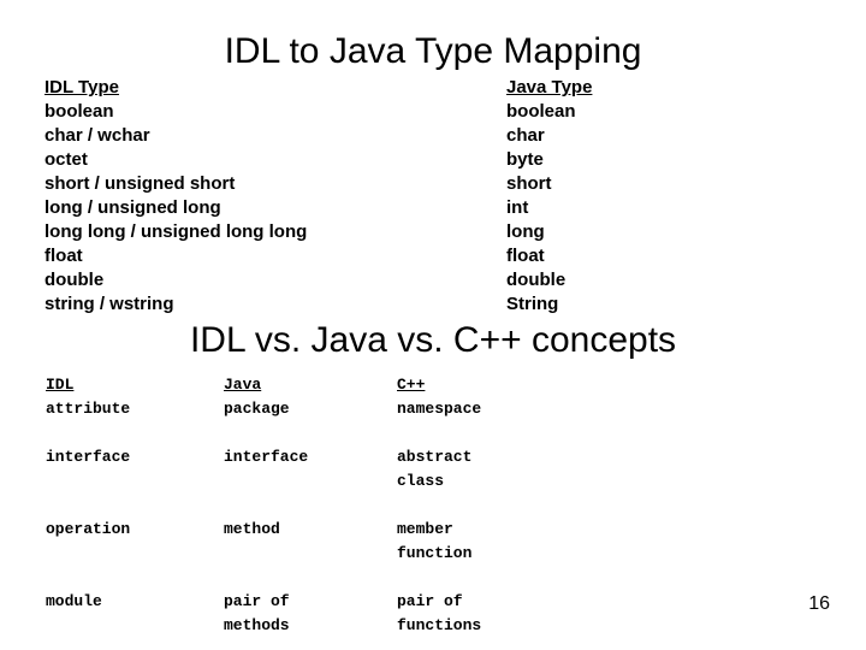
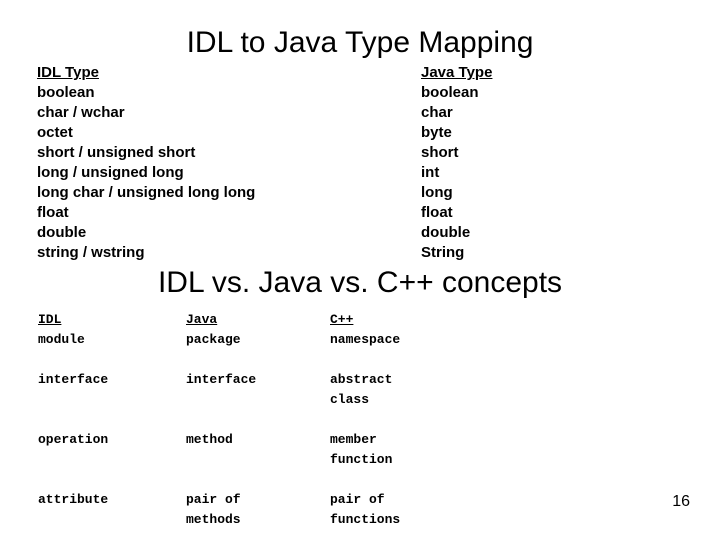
  IDL to Java Type Mapping
  IDL Type
  boolean
  char / wchar
  octet
  short / unsigned short
  long / unsigned long
- long long / unsigned long long
+ long char / unsigned long long
  float
  double
  string / wstring
  Java Type
  boolean
  char
  byte
  short
  int
  long
  float
  double
  String
  IDL vs. Java vs. C++ concepts
  IDL
  Java
  C++
- attribute
+ module
  package
  namespace
  interface
  interface
  abstract
  class
  operation
  method
  member
  function
- module
+ attribute
  pair of
  methods
  pair of
  functions
  16
